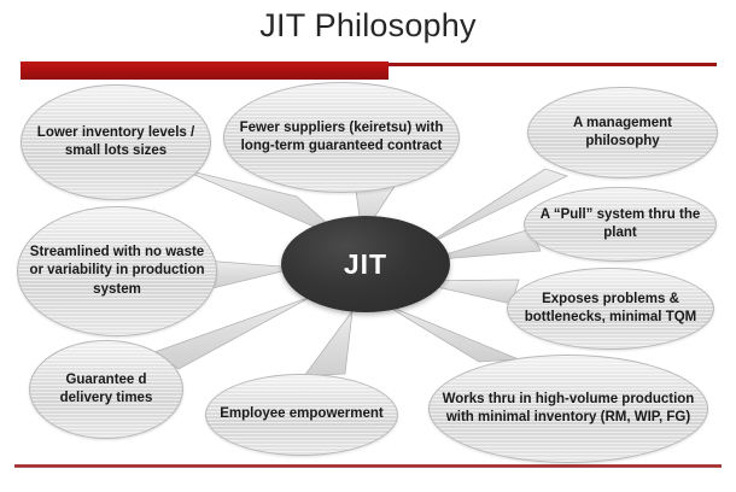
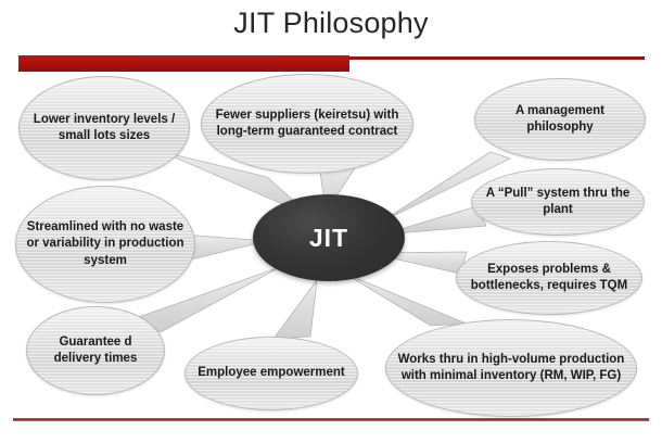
  JIT Philosophy
  Lower inventory levels / small lots sizes
  Fewer suppliers (keiretsu) with long-term guaranteed contract
  A management philosophy
  A “Pull” system thru the plant
- Exposes problems & bottlenecks, minimal TQM
+ Exposes problems & bottlenecks, requires TQM
  Works thru in high-volume production with minimal inventory (RM, WIP, FG)
  Employee empowerment
  Guarantee d delivery times
  Streamlined with no waste or variability in production system
  JIT
